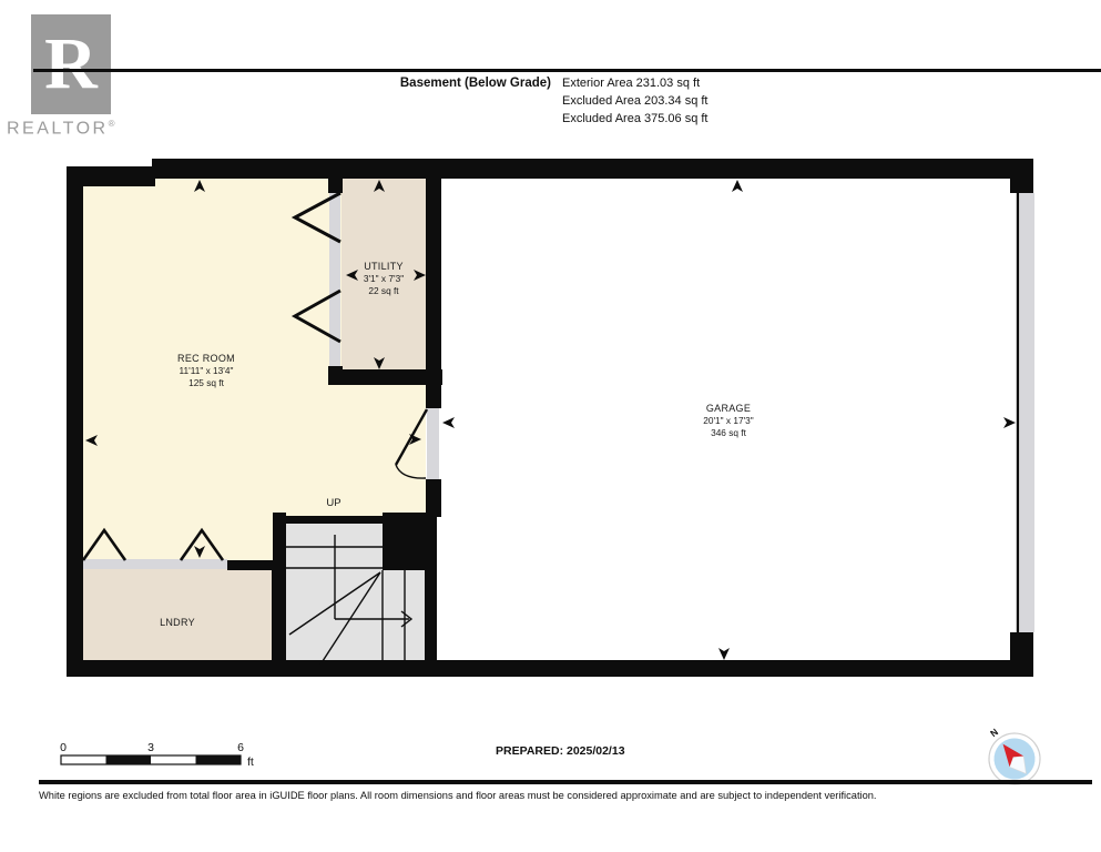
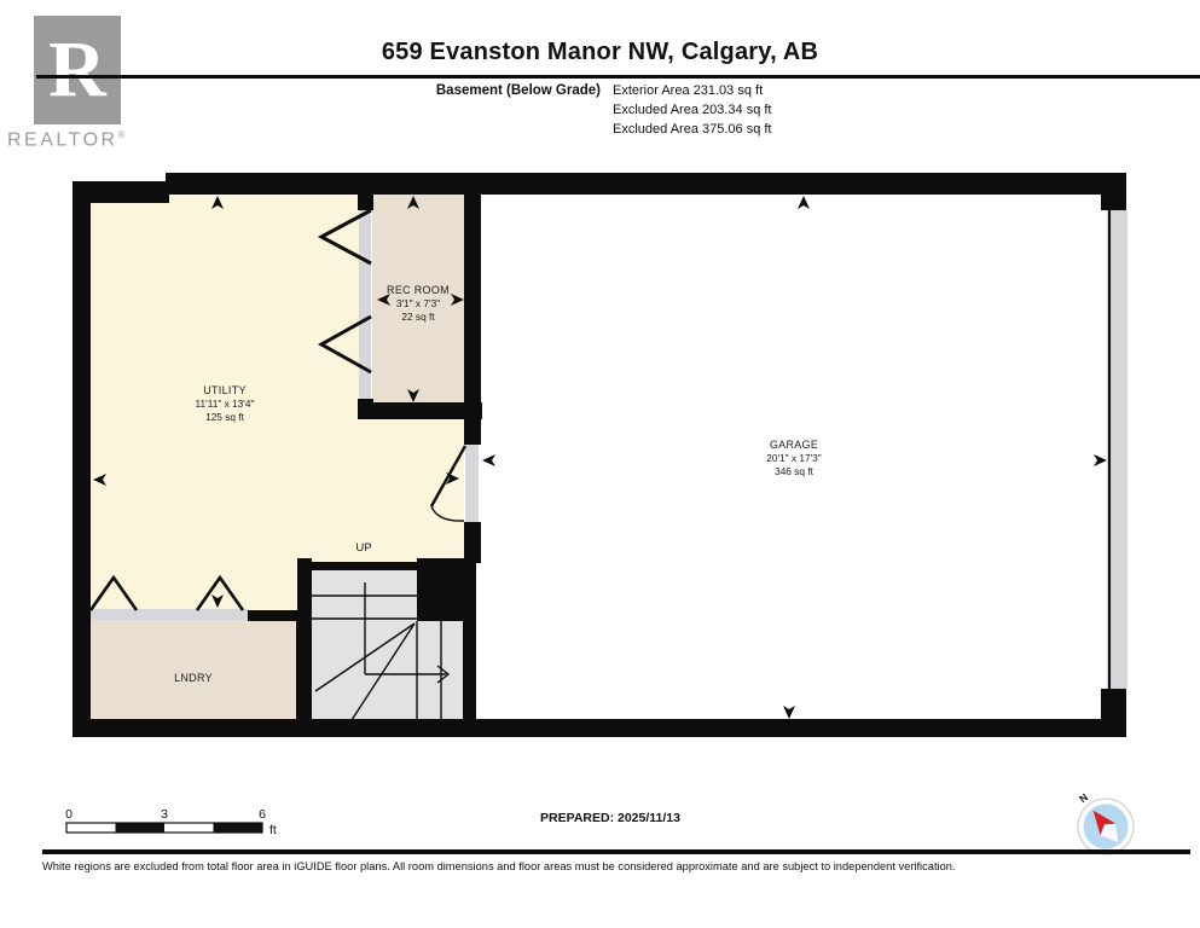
  R
  REALTOR®
+ 659 Evanston Manor NW, Calgary, AB
  Basement (Below Grade)
  Exterior Area 231.03 sq ft
  Excluded Area 203.34 sq ft
  Excluded Area 375.06 sq ft
- REC ROOM
+ UTILITY
  11'11" x 13'4"
  125 sq ft
- UTILITY
+ REC ROOM
  3'1" x 7'3"
  22 sq ft
  GARAGE
  20'1" x 17'3"
  346 sq ft
  LNDRY
  UP
  0
  3
  6
  ft
- PREPARED: 2025/02/13
+ PREPARED: 2025/11/13
  White regions are excluded from total floor area in iGUIDE floor plans. All room dimensions and floor areas must be considered approximate and are subject to independent verification.
